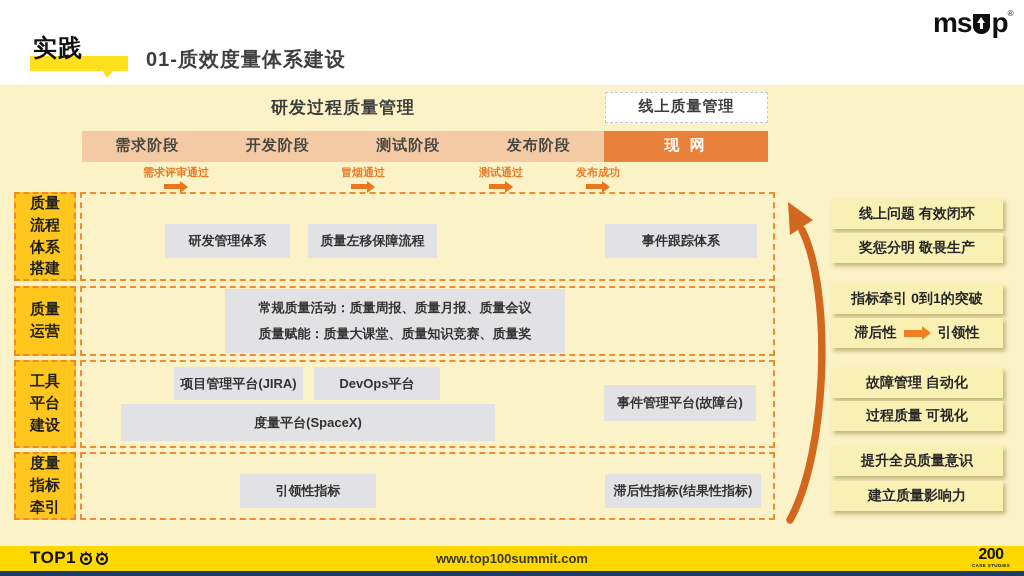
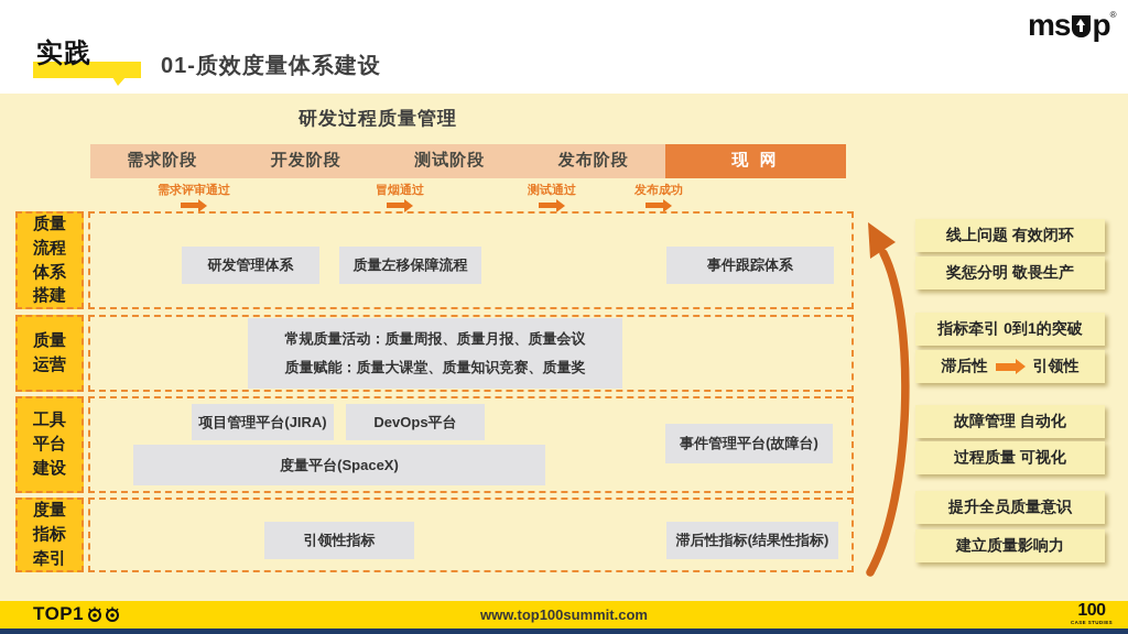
  实践
  01-质效度量体系建设
  ms
  p
  ®
  研发过程质量管理
- 线上质量管理
  需求阶段
  开发阶段
  测试阶段
  发布阶段
  现 网
  需求评审通过
  冒烟通过
  测试通过
  发布成功
  质量
  流程
  体系
  搭建
  质量
  运营
  工具
  平台
  建设
  度量
  指标
  牵引
  研发管理体系
  质量左移保障流程
  事件跟踪体系
  常规质量活动：质量周报、质量月报、质量会议
  质量赋能：质量大课堂、质量知识竞赛、质量奖
  项目管理平台(JIRA)
  DevOps平台
  度量平台(SpaceX)
  事件管理平台(故障台)
  引领性指标
  滞后性指标(结果性指标)
  线上问题 有效闭环
  奖惩分明 敬畏生产
  指标牵引 0到1的突破
  滞后性
  引领性
  故障管理 自动化
  过程质量 可视化
  提升全员质量意识
  建立质量影响力
  TOP1
  www.top100summit.com
- 200
+ 100
